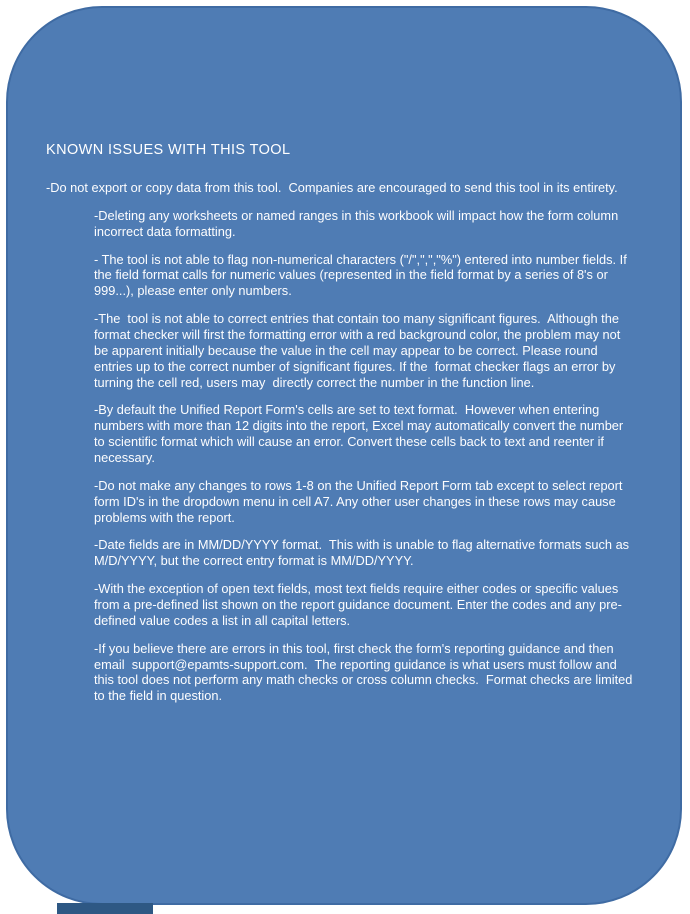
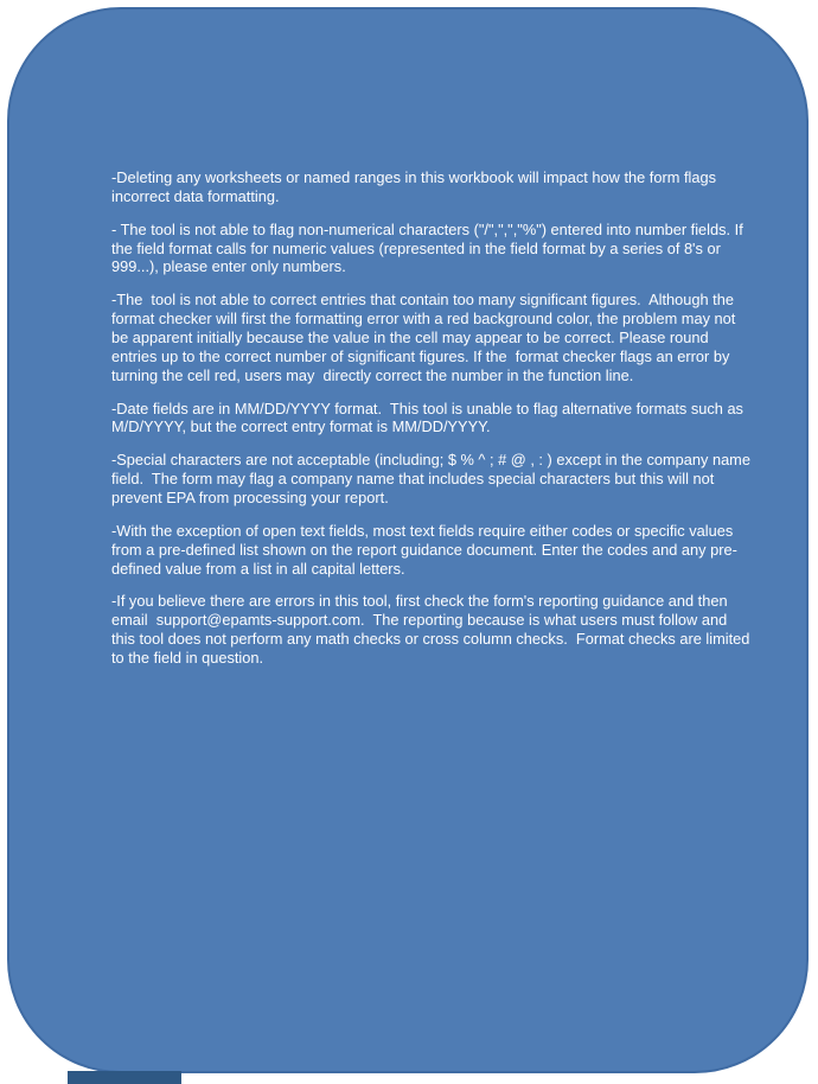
- KNOWN ISSUES WITH THIS TOOL
- -Do not export or copy data from this tool. Companies are encouraged to send this tool in its entirety.
- -Deleting any worksheets or named ranges in this workbook will impact how the form column incorrect data formatting.
+ -Deleting any worksheets or named ranges in this workbook will impact how the form flags incorrect data formatting.
  - The tool is not able to flag non-numerical characters ("/",",","%") entered into number fields. If the field format calls for numeric values (represented in the field format by a series of 8's or 999...), please enter only numbers.
  -The tool is not able to correct entries that contain too many significant figures. Although the format checker will first the formatting error with a red background color, the problem may not be apparent initially because the value in the cell may appear to be correct. Please round entries up to the correct number of significant figures. If the format checker flags an error by turning the cell red, users may directly correct the number in the function line.
- -By default the Unified Report Form's cells are set to text format. However when entering numbers with more than 12 digits into the report, Excel may automatically convert the number to scientific format which will cause an error. Convert these cells back to text and reenter if necessary.
- -Do not make any changes to rows 1-8 on the Unified Report Form tab except to select report form ID's in the dropdown menu in cell A7. Any other user changes in these rows may cause problems with the report.
- -Date fields are in MM/DD/YYYY format. This with is unable to flag alternative formats such as M/D/YYYY, but the correct entry format is MM/DD/YYYY.
+ -Date fields are in MM/DD/YYYY format. This tool is unable to flag alternative formats such as M/D/YYYY, but the correct entry format is MM/DD/YYYY.
+ -Special characters are not acceptable (including; $ % ^ ; # @ , : ) except in the company name field. The form may flag a company name that includes special characters but this will not prevent EPA from processing your report.
- -With the exception of open text fields, most text fields require either codes or specific values from a pre-defined list shown on the report guidance document. Enter the codes and any pre-defined value codes a list in all capital letters.
+ -With the exception of open text fields, most text fields require either codes or specific values from a pre-defined list shown on the report guidance document. Enter the codes and any pre-defined value from a list in all capital letters.
- -If you believe there are errors in this tool, first check the form's reporting guidance and then email support@epamts-support.com. The reporting guidance is what users must follow and this tool does not perform any math checks or cross column checks. Format checks are limited to the field in question.
+ -If you believe there are errors in this tool, first check the form's reporting guidance and then email support@epamts-support.com. The reporting because is what users must follow and this tool does not perform any math checks or cross column checks. Format checks are limited to the field in question.
